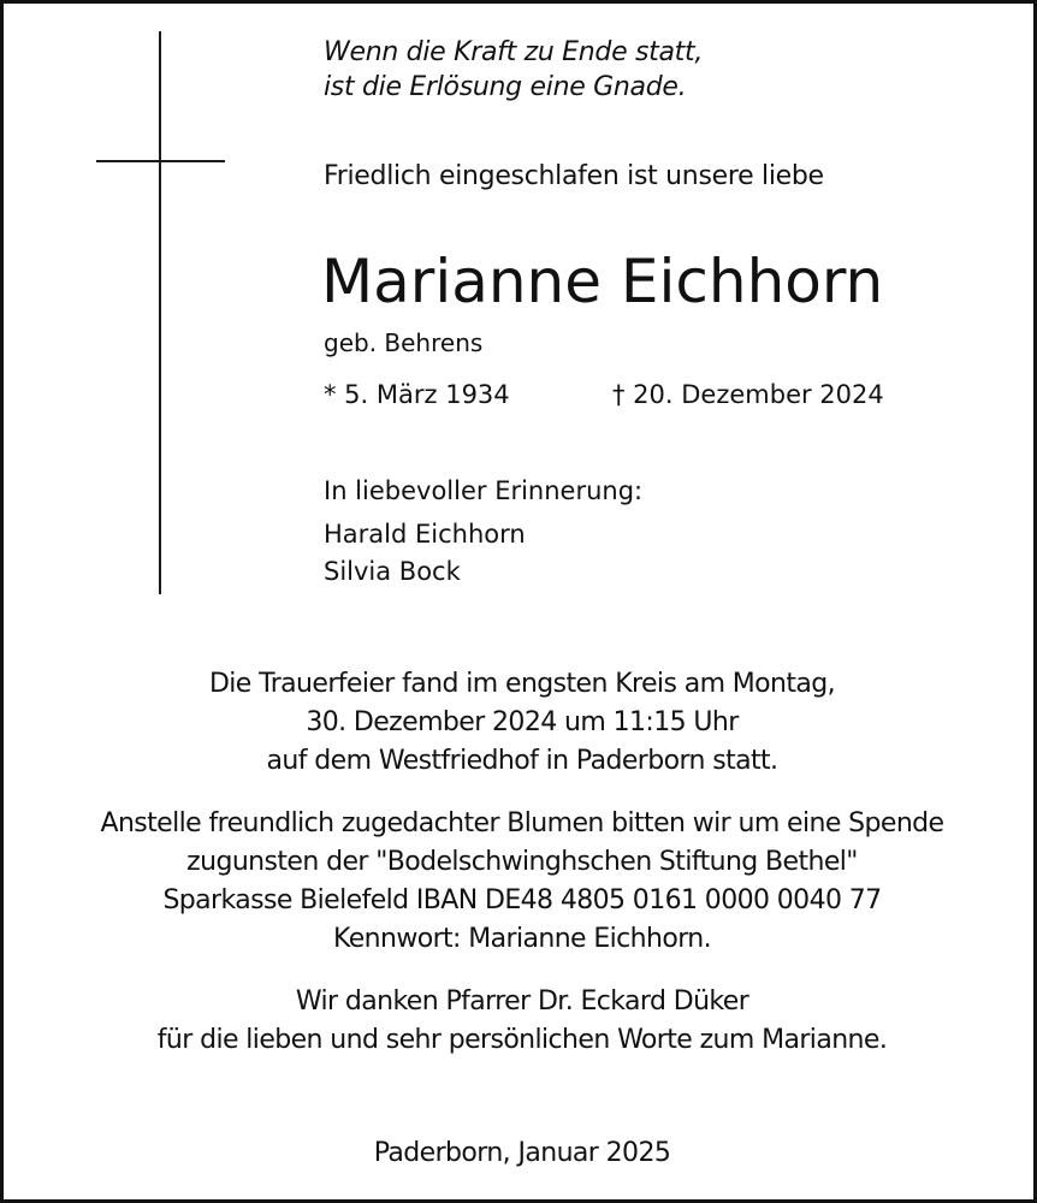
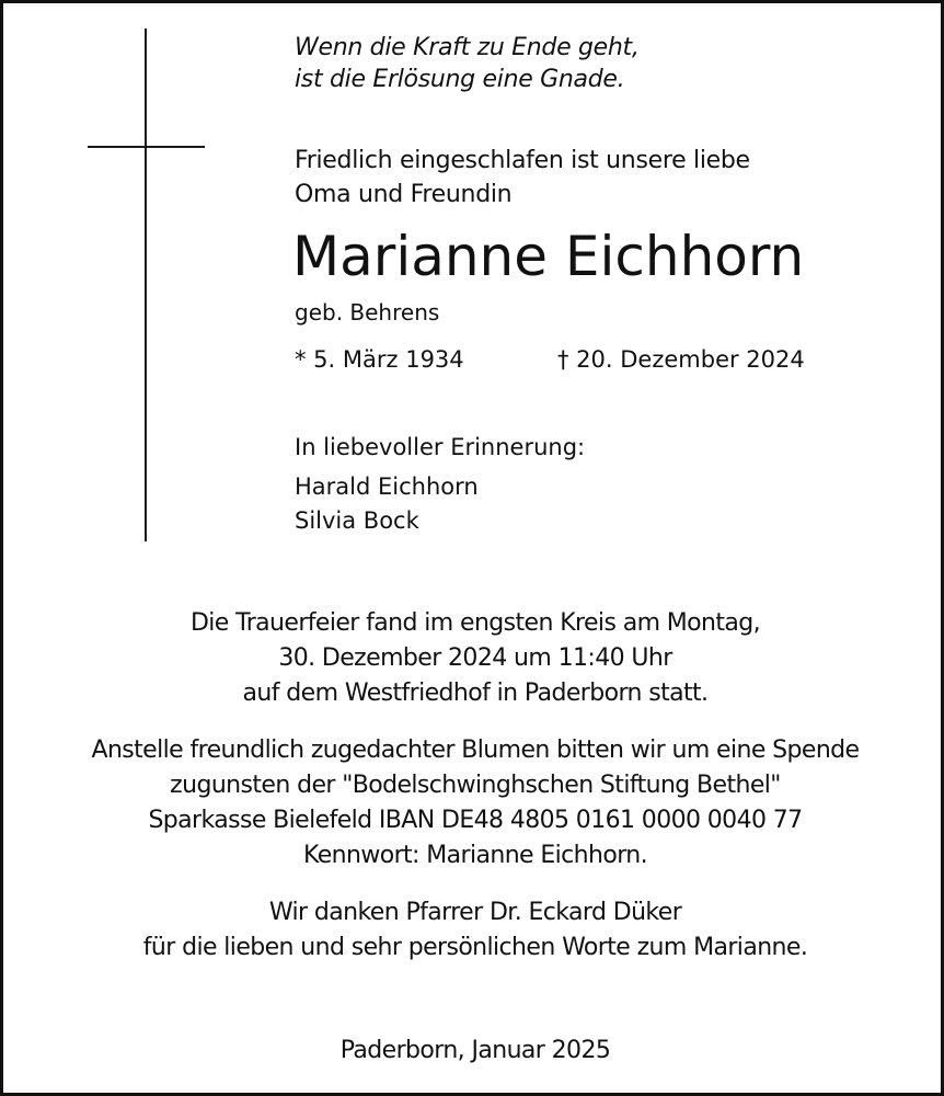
- Wenn die Kraft zu Ende statt,
+ Wenn die Kraft zu Ende geht,
  ist die Erlösung eine Gnade.
  Friedlich eingeschlafen ist unsere liebe
+ Oma und Freundin
  Marianne Eichhorn
  geb. Behrens
  * 5. März 1934
  † 20. Dezember 2024
  In liebevoller Erinnerung:
  Harald Eichhorn
  Silvia Bock
  Die Trauerfeier fand im engsten Kreis am Montag,
- 30. Dezember 2024 um 11:15 Uhr
+ 30. Dezember 2024 um 11:40 Uhr
  auf dem Westfriedhof in Paderborn statt.
  Anstelle freundlich zugedachter Blumen bitten wir um eine Spende
  zugunsten der "Bodelschwinghschen Stiftung Bethel"
  Sparkasse Bielefeld IBAN DE48 4805 0161 0000 0040 77
  Kennwort: Marianne Eichhorn.
  Wir danken Pfarrer Dr. Eckard Düker
  für die lieben und sehr persönlichen Worte zum Marianne.
  Paderborn, Januar 2025
